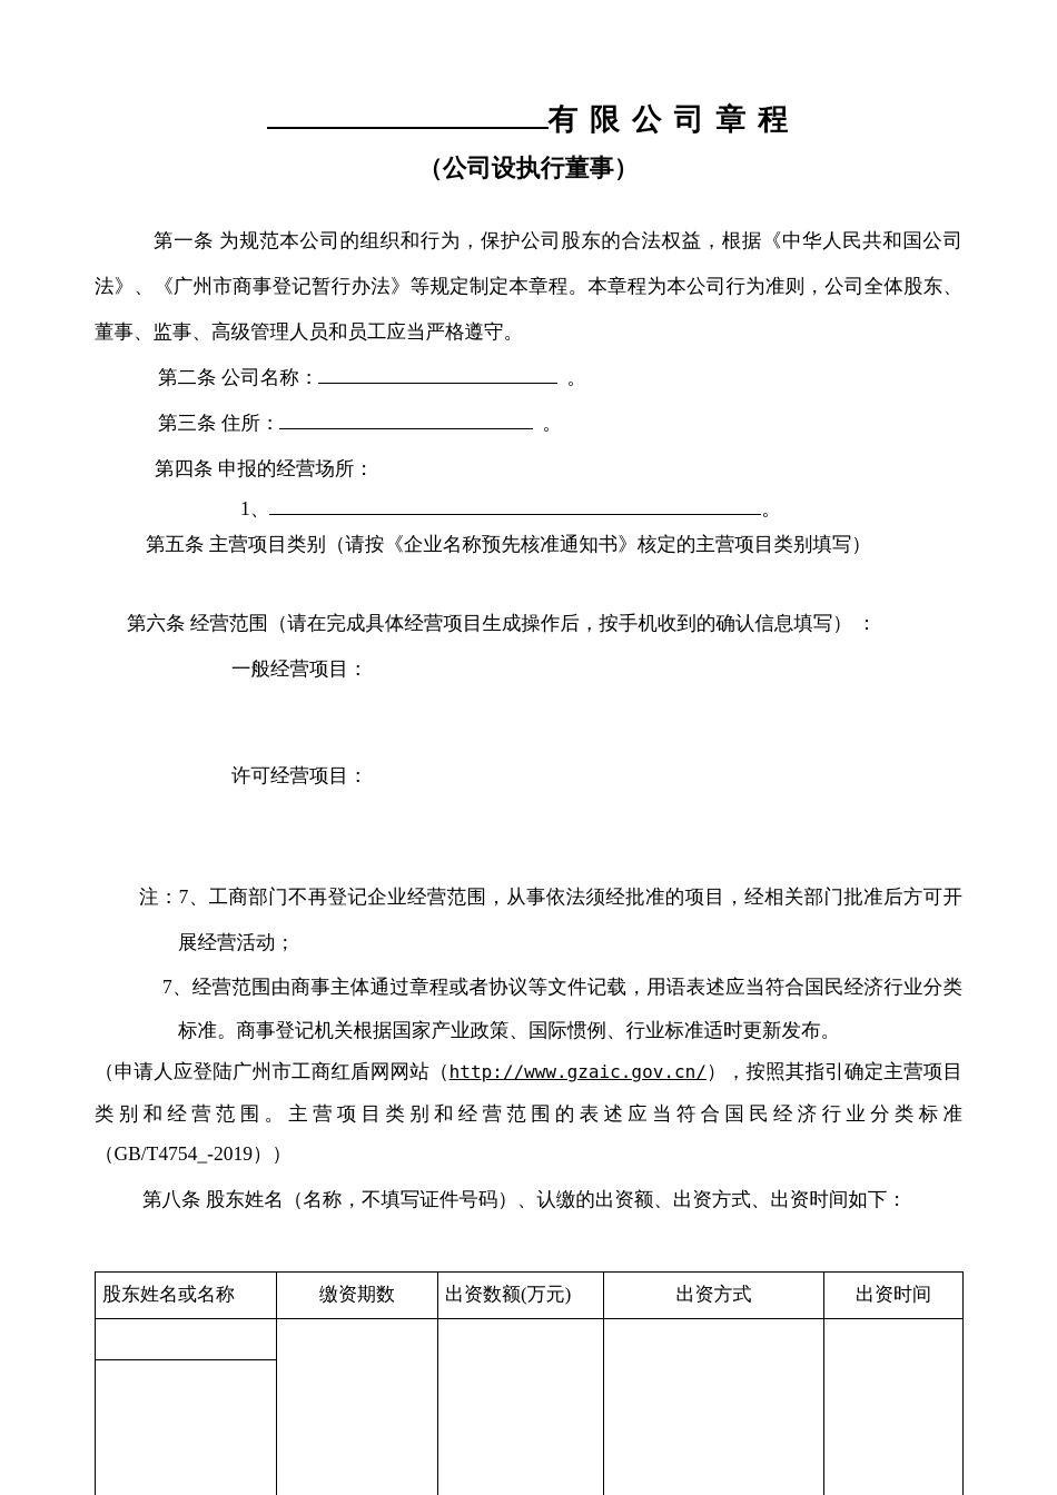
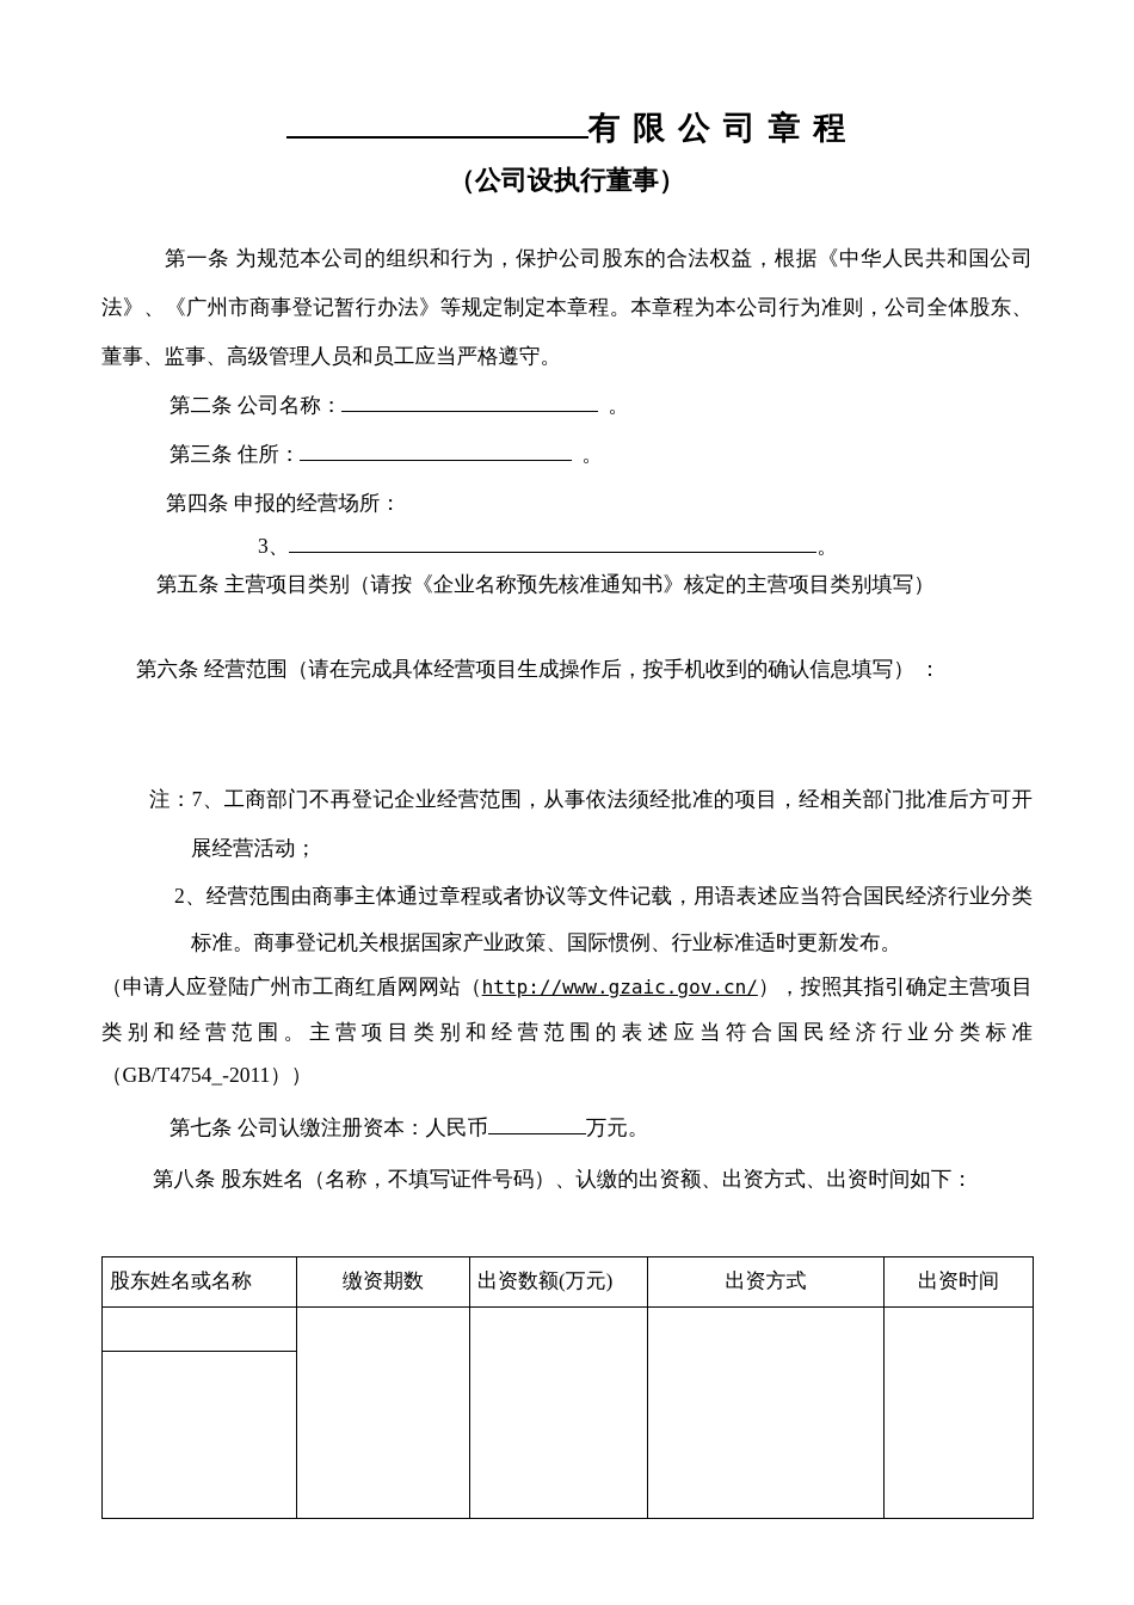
  有 限 公 司 章 程
  （公司设执行董事）
  第一条 为规范本公司的组织和行为，保护公司股东的合法权益，根据《中华人民共和国公司法》、《广州市商事登记暂行办法》等规定制定本章程。本章程为本公司行为准则，公司全体股东、董事、监事、高级管理人员和员工应当严格遵守。
  第二条 公司名称： 。
  第三条 住所： 。
  第四条 申报的经营场所：
- 1、 。
+ 3、 。
  第五条 主营项目类别（请按《企业名称预先核准通知书》核定的主营项目类别填写）
  第六条 经营范围（请在完成具体经营项目生成操作后，按手机收到的确认信息填写） ：
- 一般经营项目：
- 许可经营项目：
  注：7、工商部门不再登记企业经营范围，从事依法须经批准的项目，经相关部门批准后方可开展经营活动；
- 7、经营范围由商事主体通过章程或者协议等文件记载，用语表述应当符合国民经济行业分类标准。商事登记机关根据国家产业政策、国际惯例、行业标准适时更新发布。
+ 2、经营范围由商事主体通过章程或者协议等文件记载，用语表述应当符合国民经济行业分类标准。商事登记机关根据国家产业政策、国际惯例、行业标准适时更新发布。
- （申请人应登陆广州市工商红盾网网站（http://www.gzaic.gov.cn/），按照其指引确定主营项目类别和经营范围。主营项目类别和经营范围的表述应当符合国民经济行业分类标准（GB/T4754_-2019））
+ （申请人应登陆广州市工商红盾网网站（http://www.gzaic.gov.cn/），按照其指引确定主营项目类别和经营范围。主营项目类别和经营范围的表述应当符合国民经济行业分类标准（GB/T4754_-2011））
+ 第七条 公司认缴注册资本：人民币 万元。
  第八条 股东姓名（名称，不填写证件号码）、认缴的出资额、出资方式、出资时间如下：
  股东姓名或名称	缴资期数	出资数额(万元)	出资方式	出资时间
